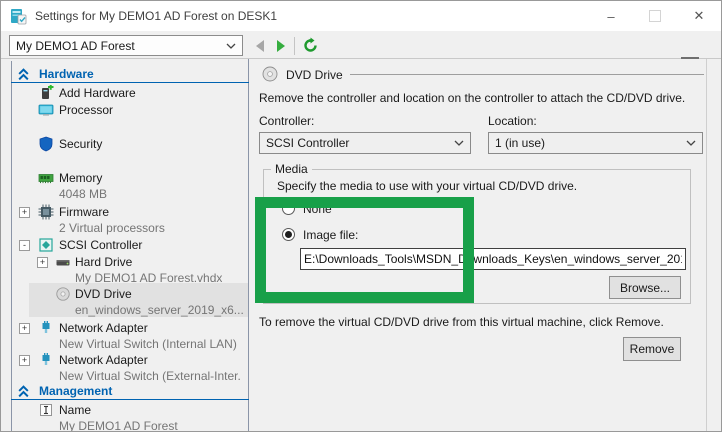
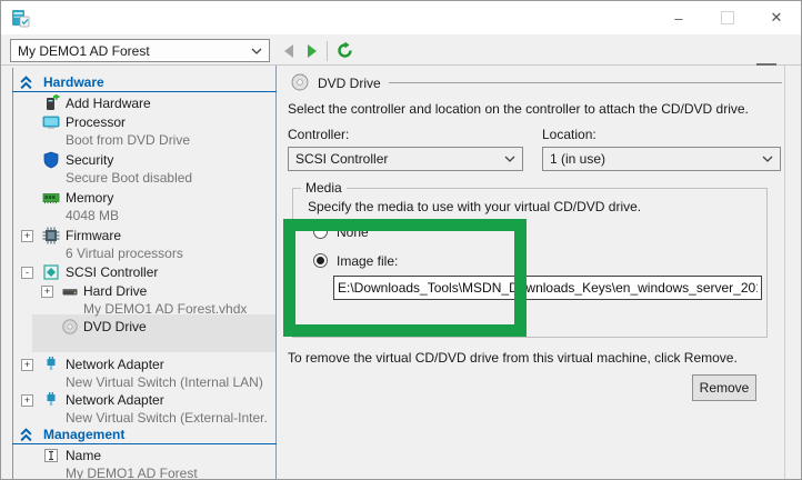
- Settings for My DEMO1 AD Forest on DESK1
  –
  ✕
  My DEMO1 AD Forest
  Hardware
  Add Hardware
  Processor
+ Boot from DVD Drive
  Security
+ Secure Boot disabled
  Memory
  4048 MB
  +
  Firmware
- 2 Virtual processors
+ 6 Virtual processors
  -
  SCSI Controller
  +
  Hard Drive
  My DEMO1 AD Forest.vhdx
  DVD Drive
- en_windows_server_2019_x6...
  +
  Network Adapter
  New Virtual Switch (Internal LAN)
  +
  Network Adapter
  New Virtual Switch (External-Inter.
  Management
  Name
  My DEMO1 AD Forest
  DVD Drive
- Remove the controller and location on the controller to attach the CD/DVD drive.
+ Select the controller and location on the controller to attach the CD/DVD drive.
  Controller:
  Location:
  SCSI Controller
  1 (in use)
  Media
  Specify the media to use with your virtual CD/DVD drive.
  None
  Image file:
  E:\Downloads_Tools\MSDN_Downloads_Keys\en_windows_server_20
- Browse...
  To remove the virtual CD/DVD drive from this virtual machine, click Remove.
  Remove
